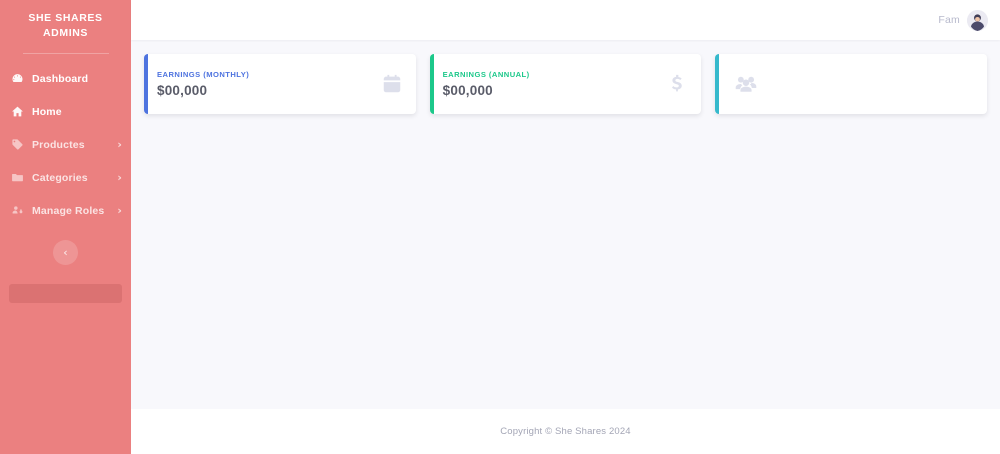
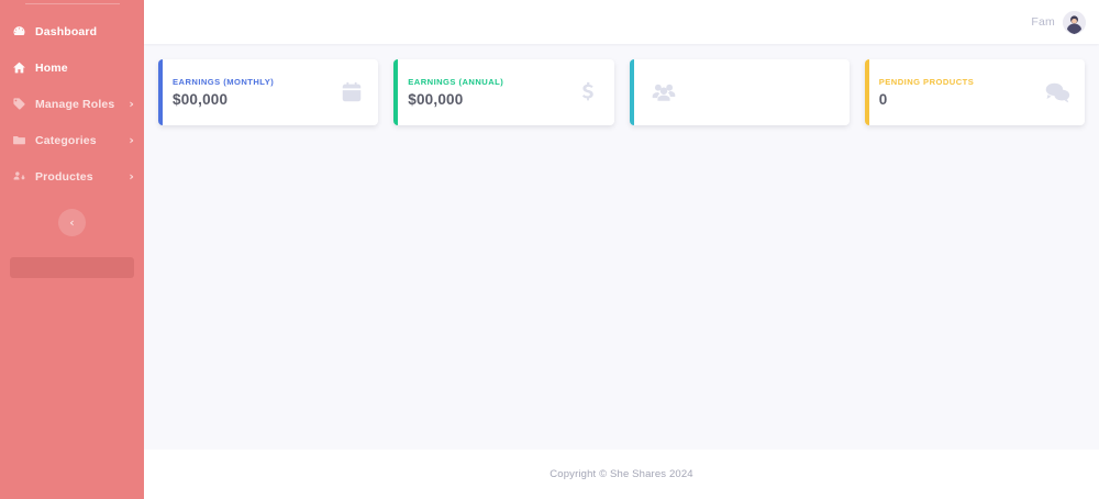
- SHE SHARES
- ADMINS
  Dashboard
  Home
- Productes
+ Manage Roles
  ›
  Categories
  ›
- Manage Roles
+ Productes
  ›
  ‹
  Fam
  EARNINGS (MONTHLY)
  $00,000
  EARNINGS (ANNUAL)
  $00,000
+ PENDING PRODUCTS
+ 0
  Copyright © She Shares 2024
